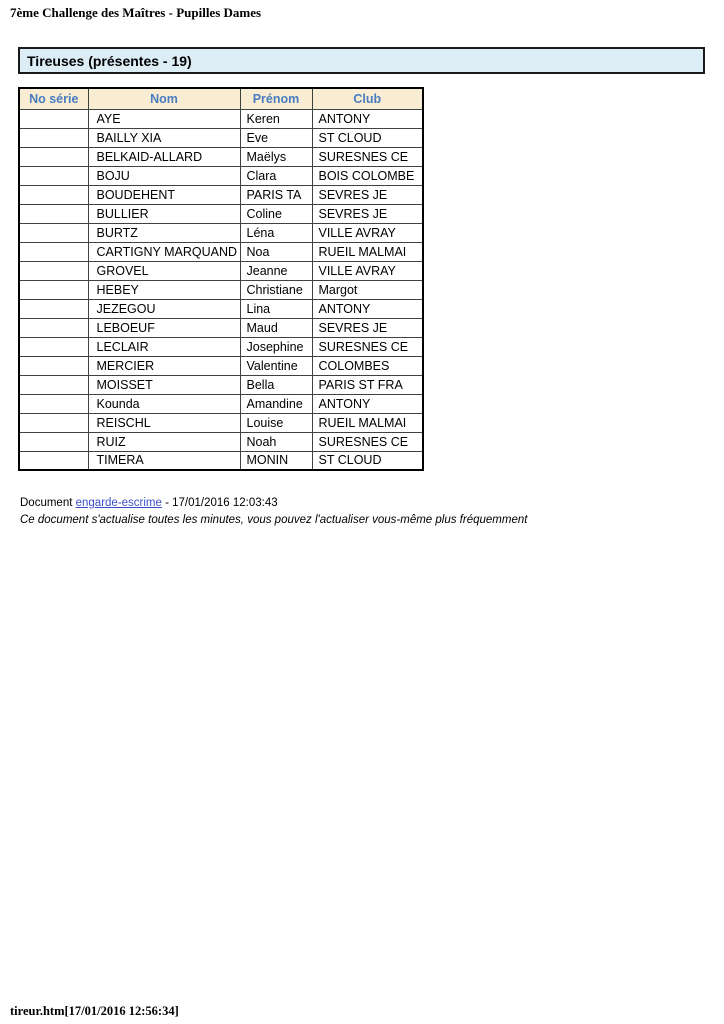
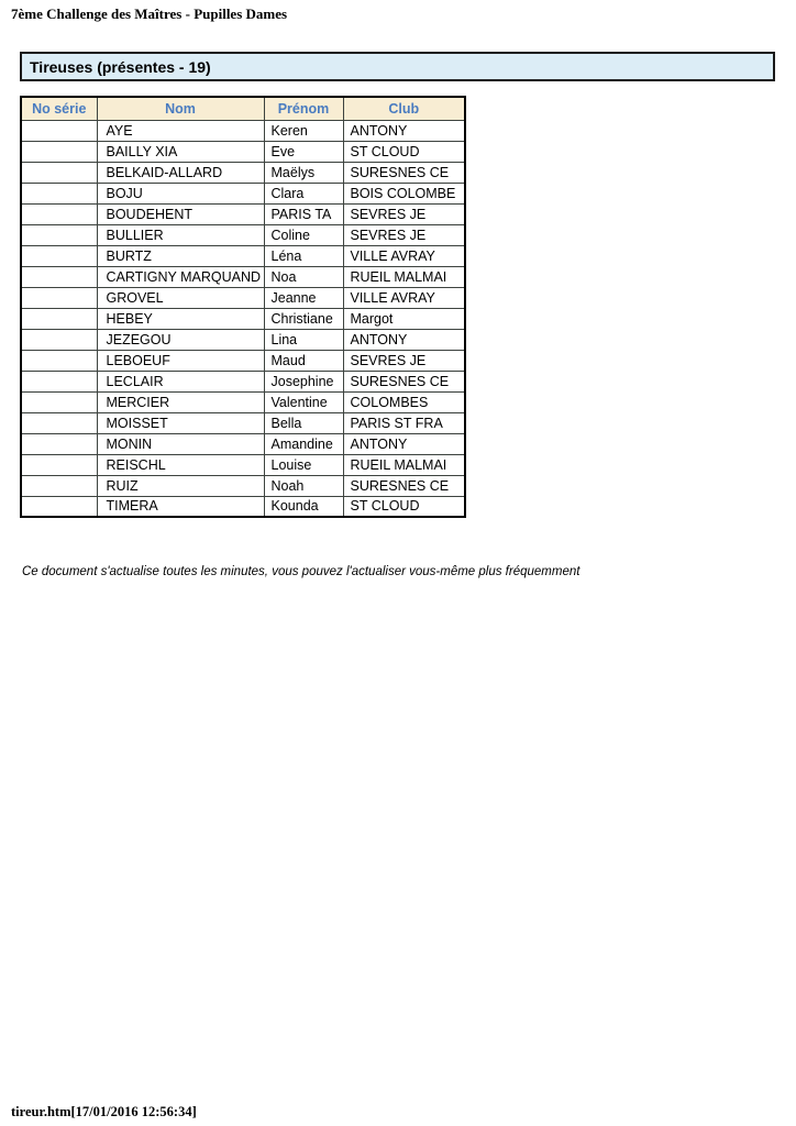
  7ème Challenge des Maîtres - Pupilles Dames
  Tireuses (présentes - 19)
  No série	Nom	Prénom	Club
  	AYE	Keren	ANTONY
  	BAILLY XIA	Eve	ST CLOUD
  	BELKAID-ALLARD	Maëlys	SURESNES CE
  	BOJU	Clara	BOIS COLOMBE
  	BOUDEHENT	PARIS TA	SEVRES JE
  	BULLIER	Coline	SEVRES JE
  	BURTZ	Léna	VILLE AVRAY
  	CARTIGNY MARQUAND	Noa	RUEIL MALMAI
  	GROVEL	Jeanne	VILLE AVRAY
  	HEBEY	Christiane	Margot
  	JEZEGOU	Lina	ANTONY
  	LEBOEUF	Maud	SEVRES JE
  	LECLAIR	Josephine	SURESNES CE
  	MERCIER	Valentine	COLOMBES
  	MOISSET	Bella	PARIS ST FRA
- 	Kounda	Amandine	ANTONY
+ 	MONIN	Amandine	ANTONY
  	REISCHL	Louise	RUEIL MALMAI
  	RUIZ	Noah	SURESNES CE
- 	TIMERA	MONIN	ST CLOUD
+ 	TIMERA	Kounda	ST CLOUD
- Document engarde-escrime - 17/01/2016 12:03:43
  Ce document s'actualise toutes les minutes, vous pouvez l'actualiser vous-même plus fréquemment
  tireur.htm[17/01/2016 12:56:34]
